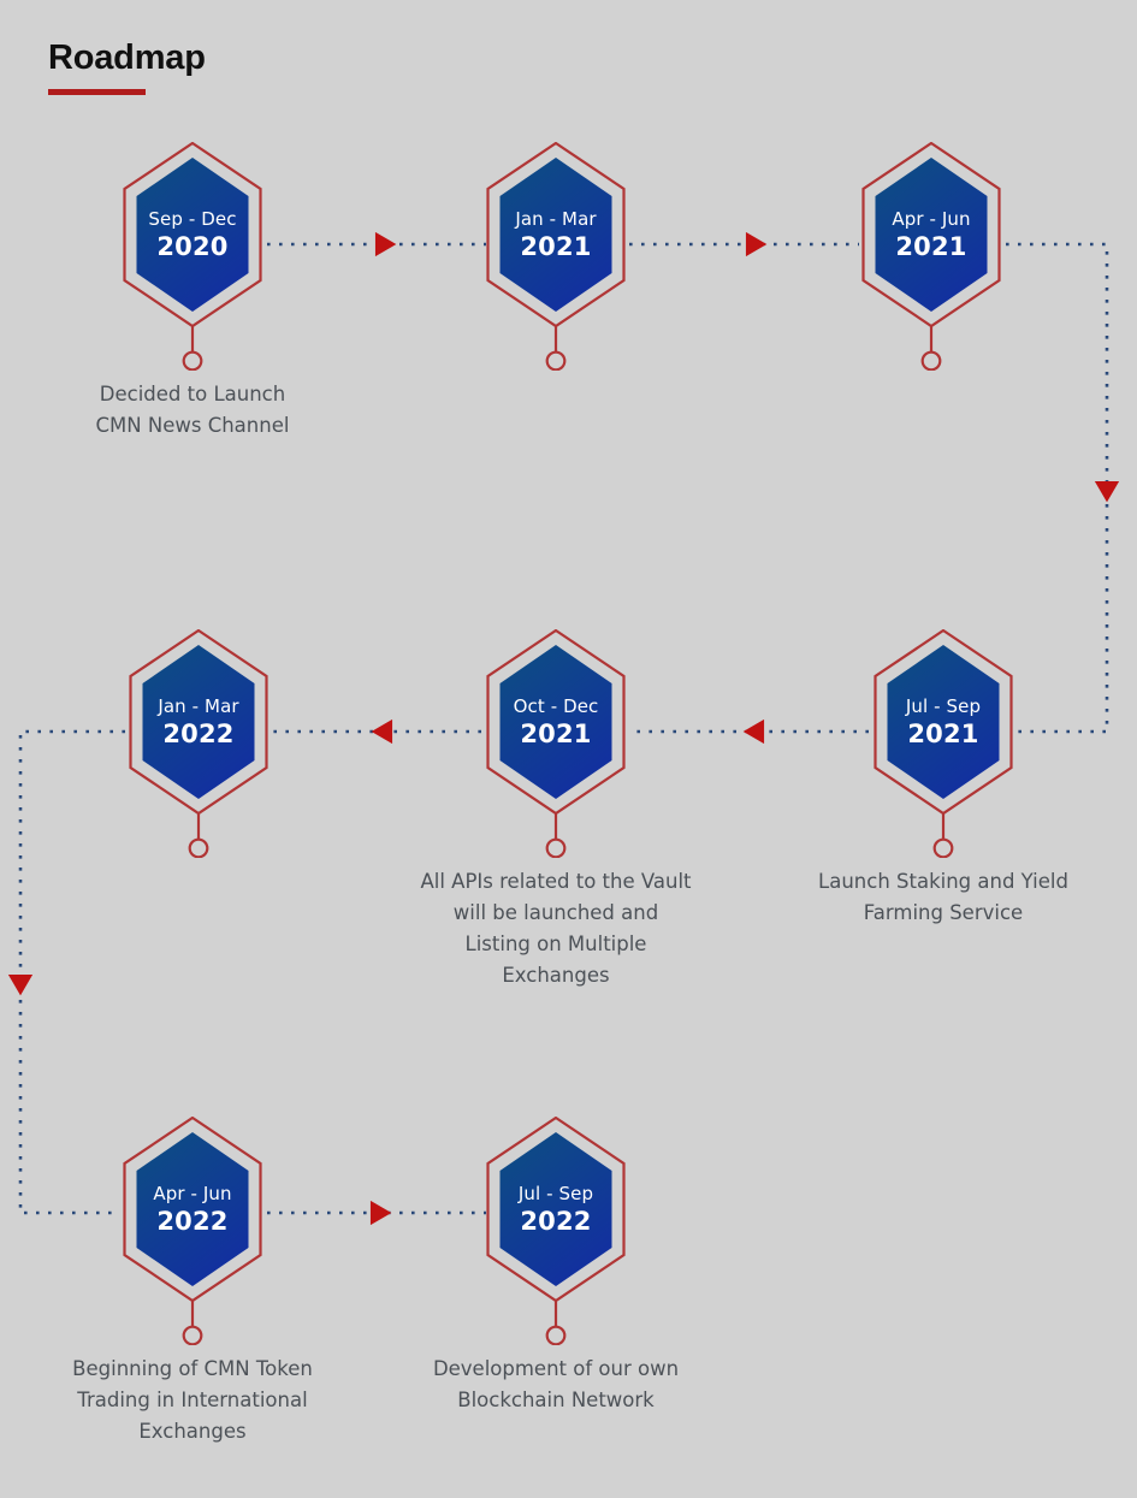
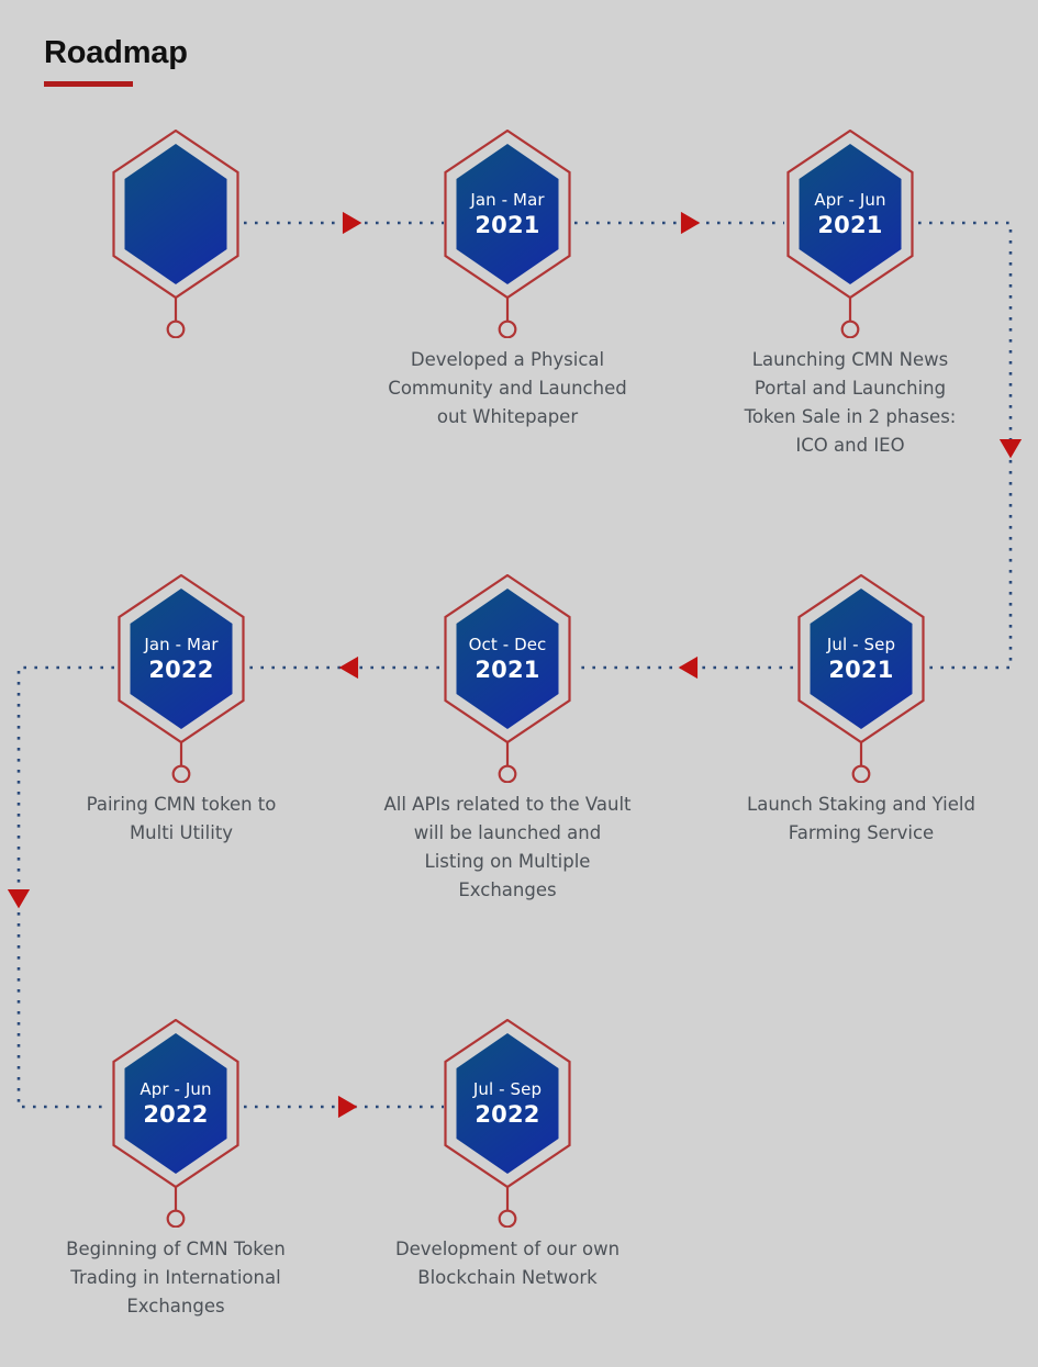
  Roadmap
- Sep - Dec
- 2020
- Decided to Launch
- CMN News Channel
  Jan - Mar
  2021
+ Developed a Physical
+ Community and Launched
+ out Whitepaper
  Apr - Jun
  2021
+ Launching CMN News
+ Portal and Launching
+ Token Sale in 2 phases:
+ ICO and IEO
  Jan - Mar
  2022
+ Pairing CMN token to
+ Multi Utility
  Oct - Dec
  2021
  All APIs related to the Vault
  will be launched and
  Listing on Multiple
  Exchanges
  Jul - Sep
  2021
  Launch Staking and Yield
  Farming Service
  Apr - Jun
  2022
  Beginning of CMN Token
  Trading in International
  Exchanges
  Jul - Sep
  2022
  Development of our own
  Blockchain Network
